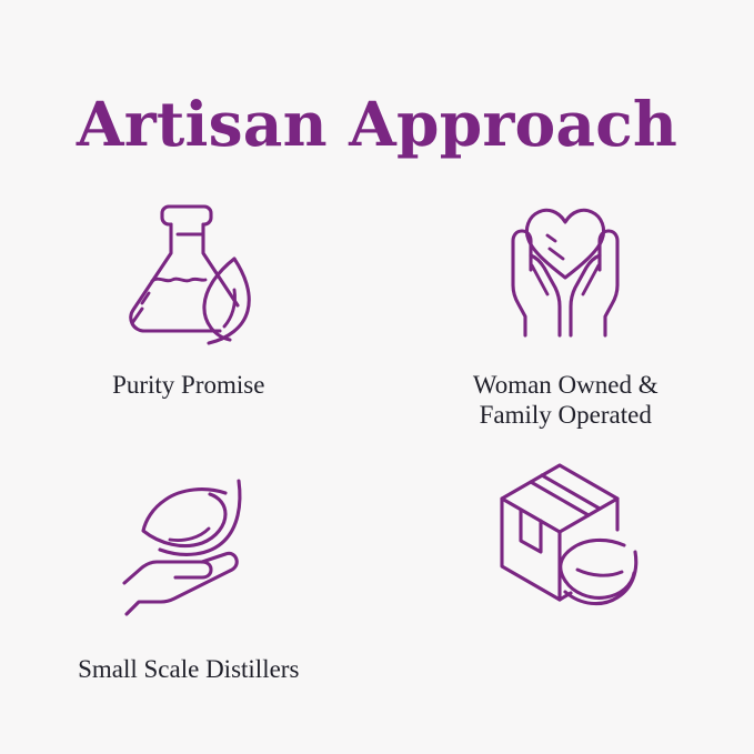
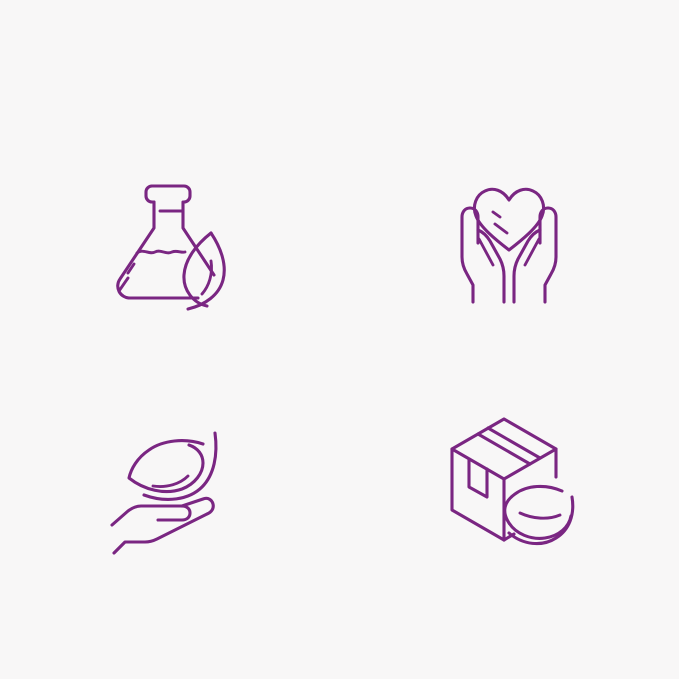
- Artisan Approach
- Purity Promise
- Woman Owned &
- Family Operated
- Small Scale Distillers
